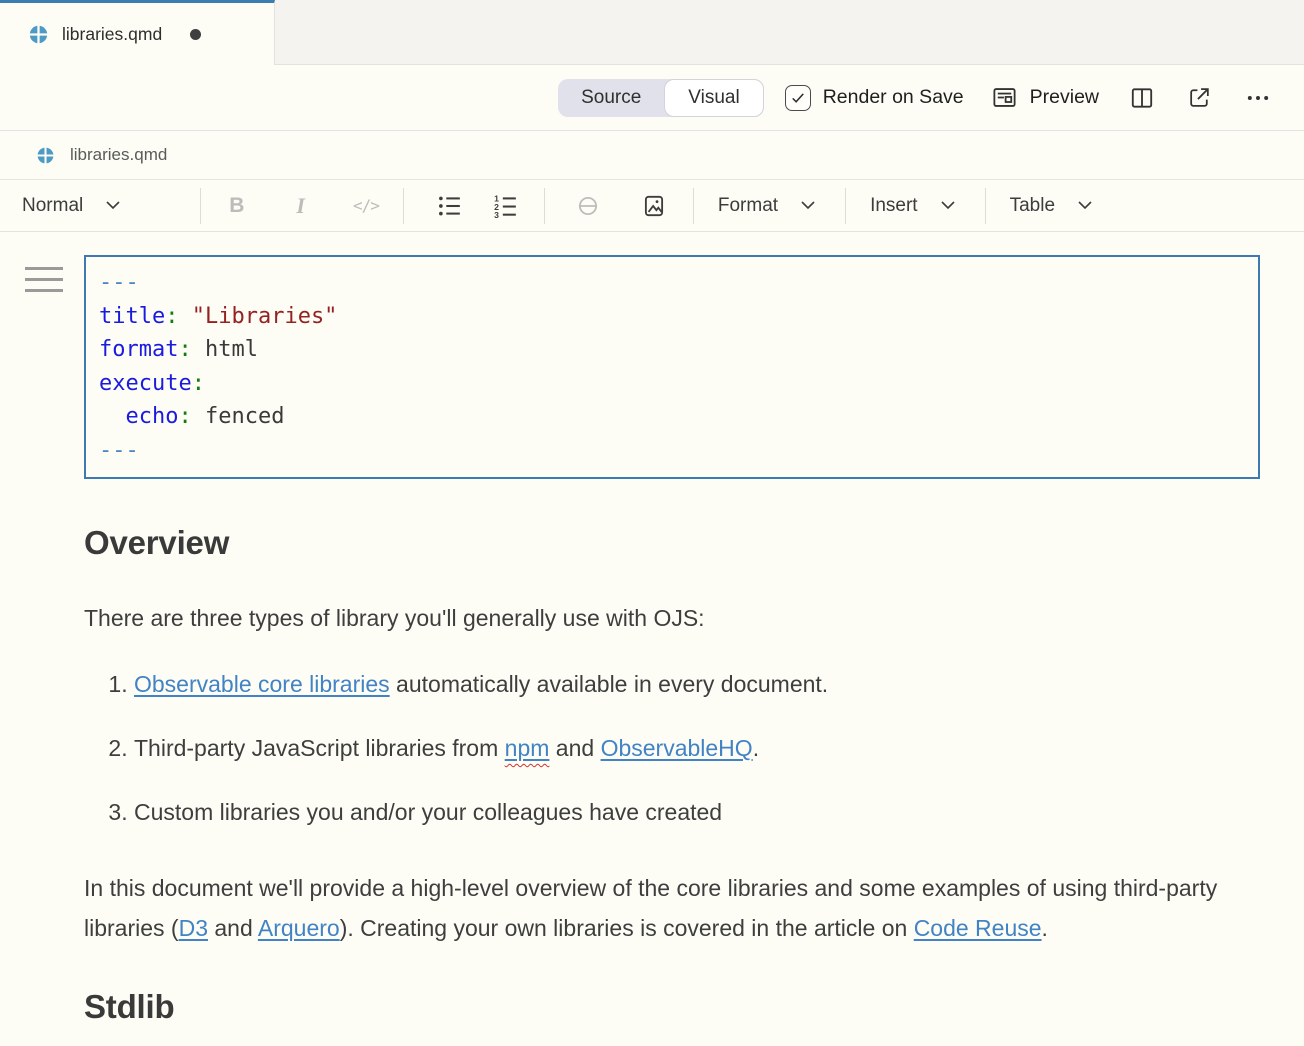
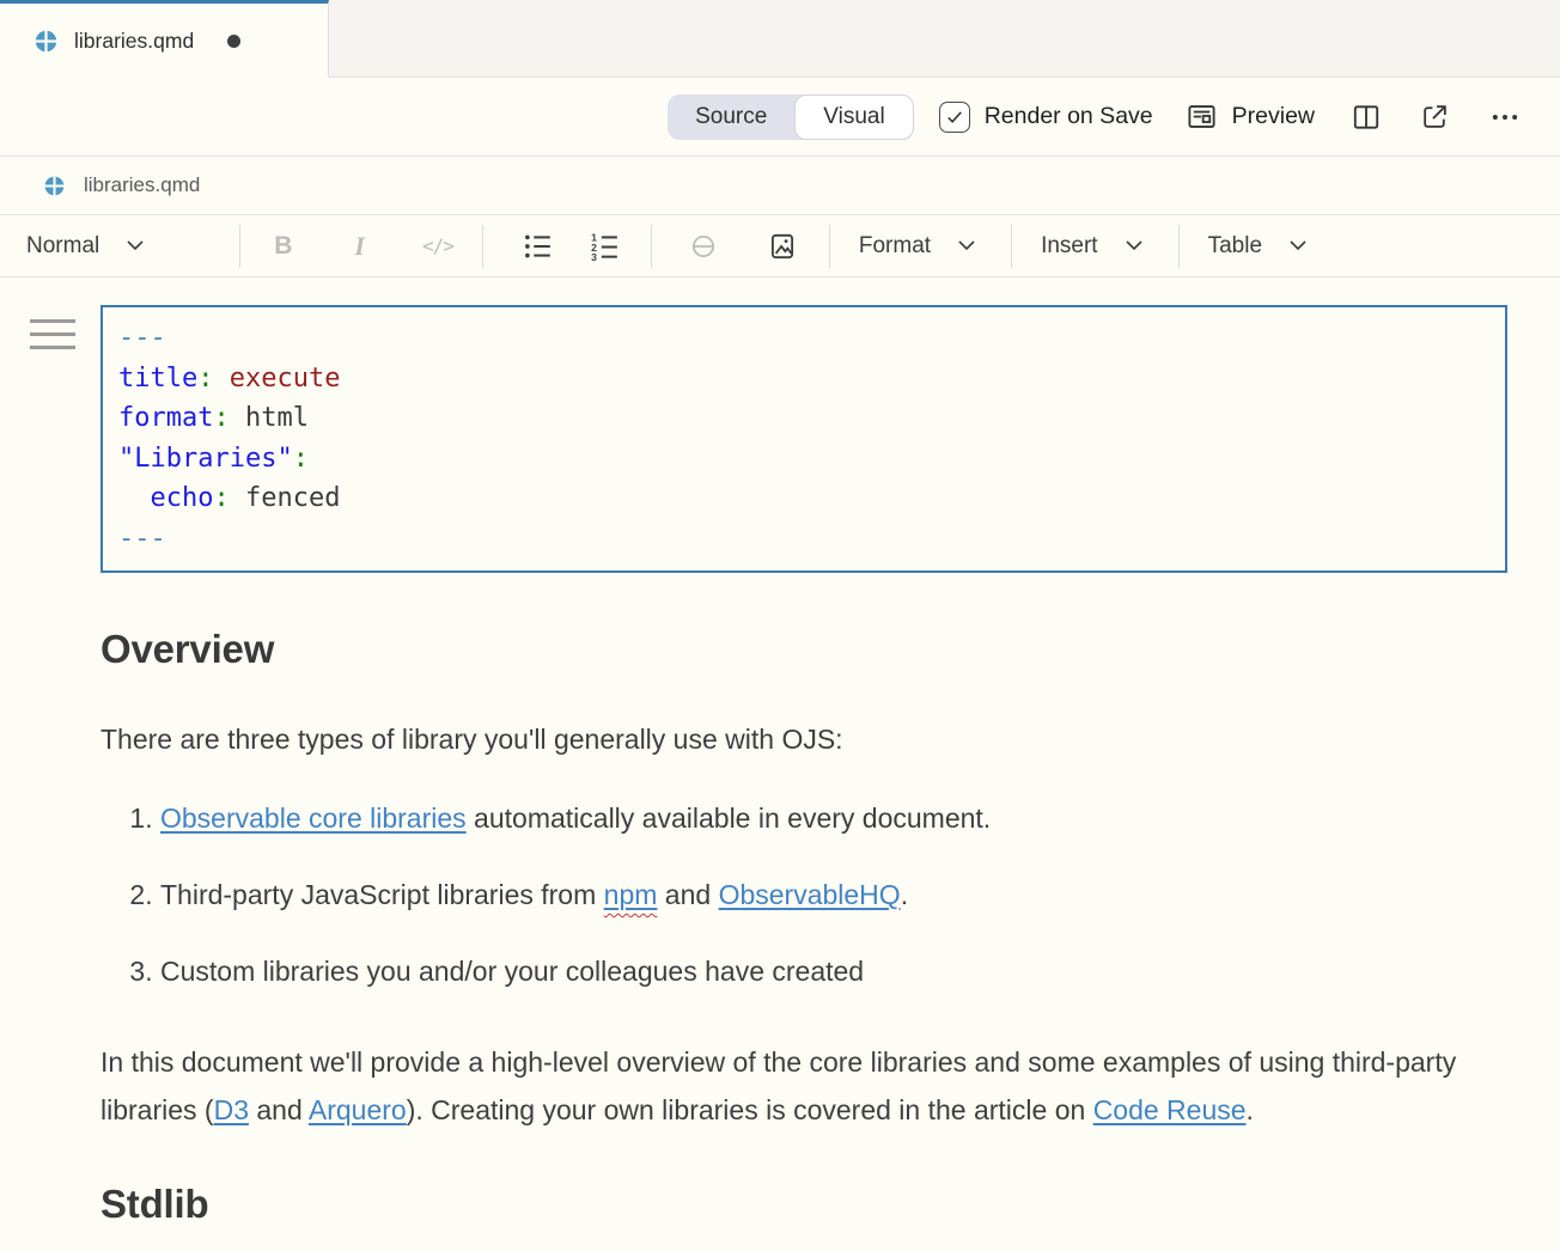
  libraries.qmd
  Source
  Visual
  Render on Save
  Preview
  libraries.qmd
  Normal
  B
  I
  </>
  1
  2
  3
  Format
  Insert
  Table
  ---
- title: "Libraries"
+ title: execute
  format: html
- execute:
+ "Libraries":
  echo: fenced
  ---
  Overview
  There are three types of library you'll generally use with OJS:
  Observable core libraries automatically available in every document.
  Third-party JavaScript libraries from npm and ObservableHQ.
  Custom libraries you and/or your colleagues have created
  In this document we'll provide a high-level overview of the core libraries and some examples of using third-party libraries (D3 and Arquero). Creating your own libraries is covered in the article on Code Reuse.
  Stdlib
